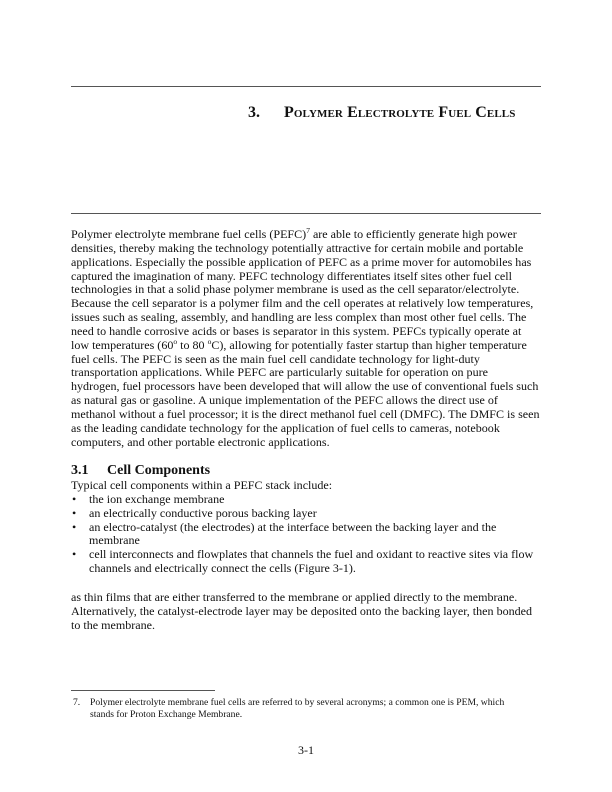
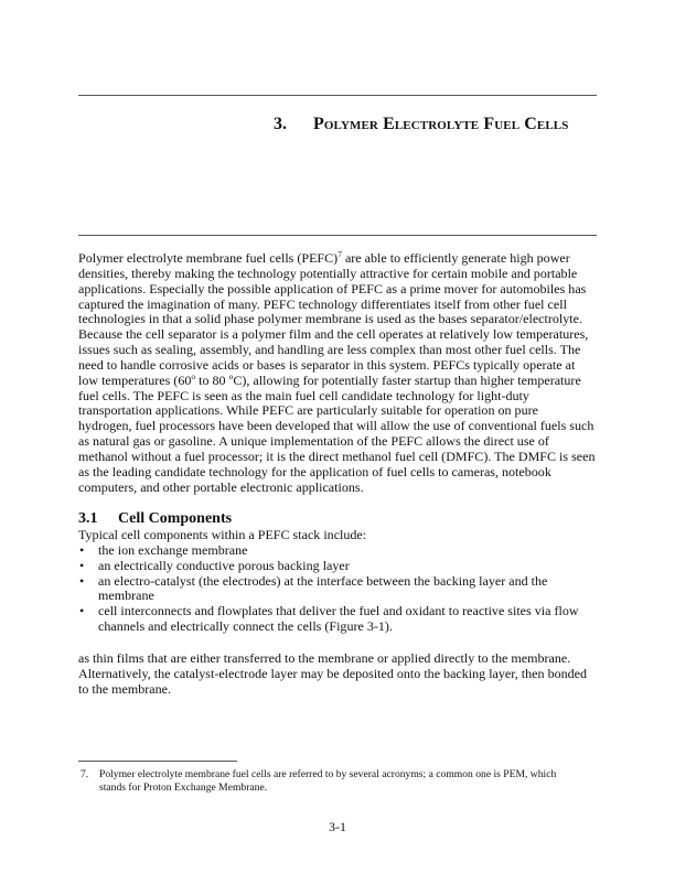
  3. Polymer Electrolyte Fuel Cells
  Polymer electrolyte membrane fuel cells (PEFC)7 are able to efficiently generate high power
  densities, thereby making the technology potentially attractive for certain mobile and portable
  applications. Especially the possible application of PEFC as a prime mover for automobiles has
- captured the imagination of many. PEFC technology differentiates itself sites other fuel cell
+ captured the imagination of many. PEFC technology differentiates itself from other fuel cell
- technologies in that a solid phase polymer membrane is used as the cell separator/electrolyte.
+ technologies in that a solid phase polymer membrane is used as the bases separator/electrolyte.
  Because the cell separator is a polymer film and the cell operates at relatively low temperatures,
  issues such as sealing, assembly, and handling are less complex than most other fuel cells. The
  need to handle corrosive acids or bases is separator in this system. PEFCs typically operate at
  low temperatures (60o to 80 oC), allowing for potentially faster startup than higher temperature
  fuel cells. The PEFC is seen as the main fuel cell candidate technology for light-duty
  transportation applications. While PEFC are particularly suitable for operation on pure
  hydrogen, fuel processors have been developed that will allow the use of conventional fuels such
  as natural gas or gasoline. A unique implementation of the PEFC allows the direct use of
  methanol without a fuel processor; it is the direct methanol fuel cell (DMFC). The DMFC is seen
  as the leading candidate technology for the application of fuel cells to cameras, notebook
  computers, and other portable electronic applications.
  3.1 Cell Components
  Typical cell components within a PEFC stack include:
  •
  the ion exchange membrane
  •
  an electrically conductive porous backing layer
  •
  an electro-catalyst (the electrodes) at the interface between the backing layer and the
  membrane
  •
- cell interconnects and flowplates that channels the fuel and oxidant to reactive sites via flow
+ cell interconnects and flowplates that deliver the fuel and oxidant to reactive sites via flow
  channels and electrically connect the cells (Figure 3-1).
  as thin films that are either transferred to the membrane or applied directly to the membrane.
  Alternatively, the catalyst-electrode layer may be deposited onto the backing layer, then bonded
  to the membrane.
  7.
  Polymer electrolyte membrane fuel cells are referred to by several acronyms; a common one is PEM, which
  stands for Proton Exchange Membrane.
  3-1
